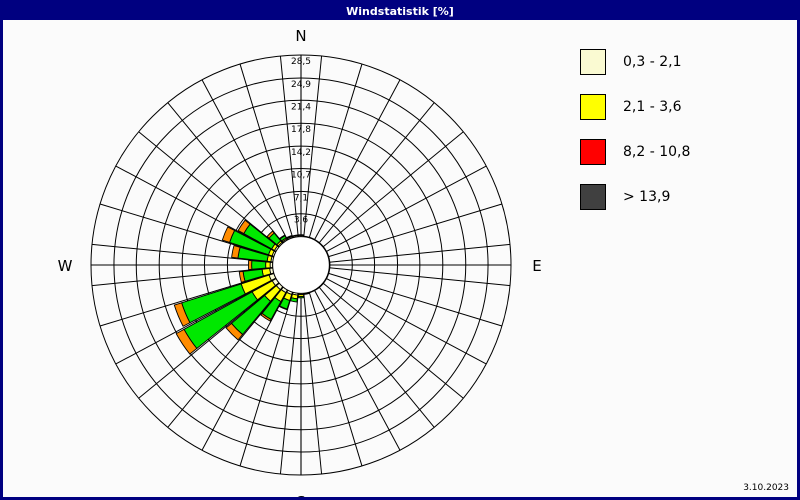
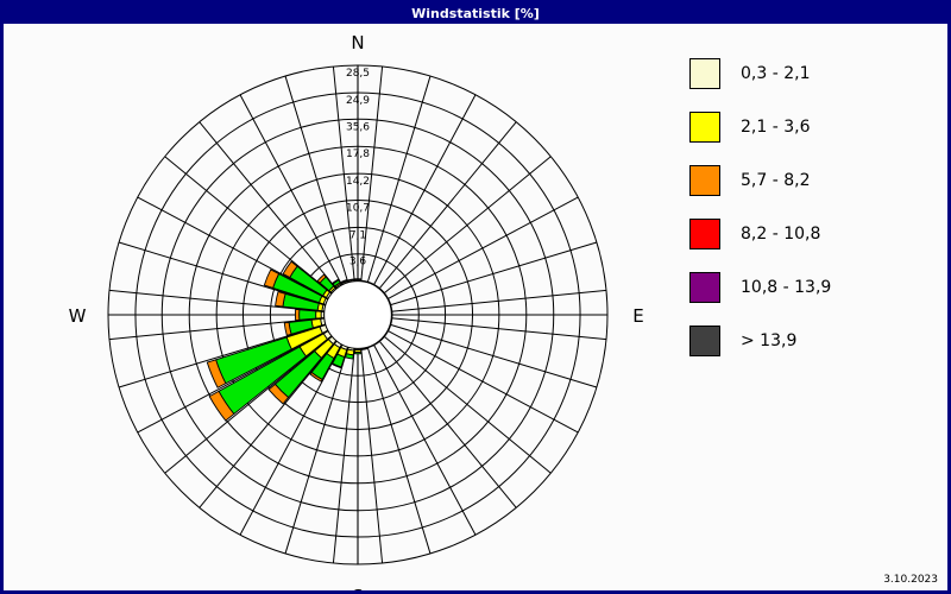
  Windstatistik [%]
  3,6
  7,1
  10,7
  14,2
  17,8
- 21,4
+ 35,6
  24,9
  28,5
  N
  E
  W
  0,3 - 2,1
  2,1 - 3,6
+ 5,7 - 8,2
  8,2 - 10,8
+ 10,8 - 13,9
  > 13,9
  3.10.2023
